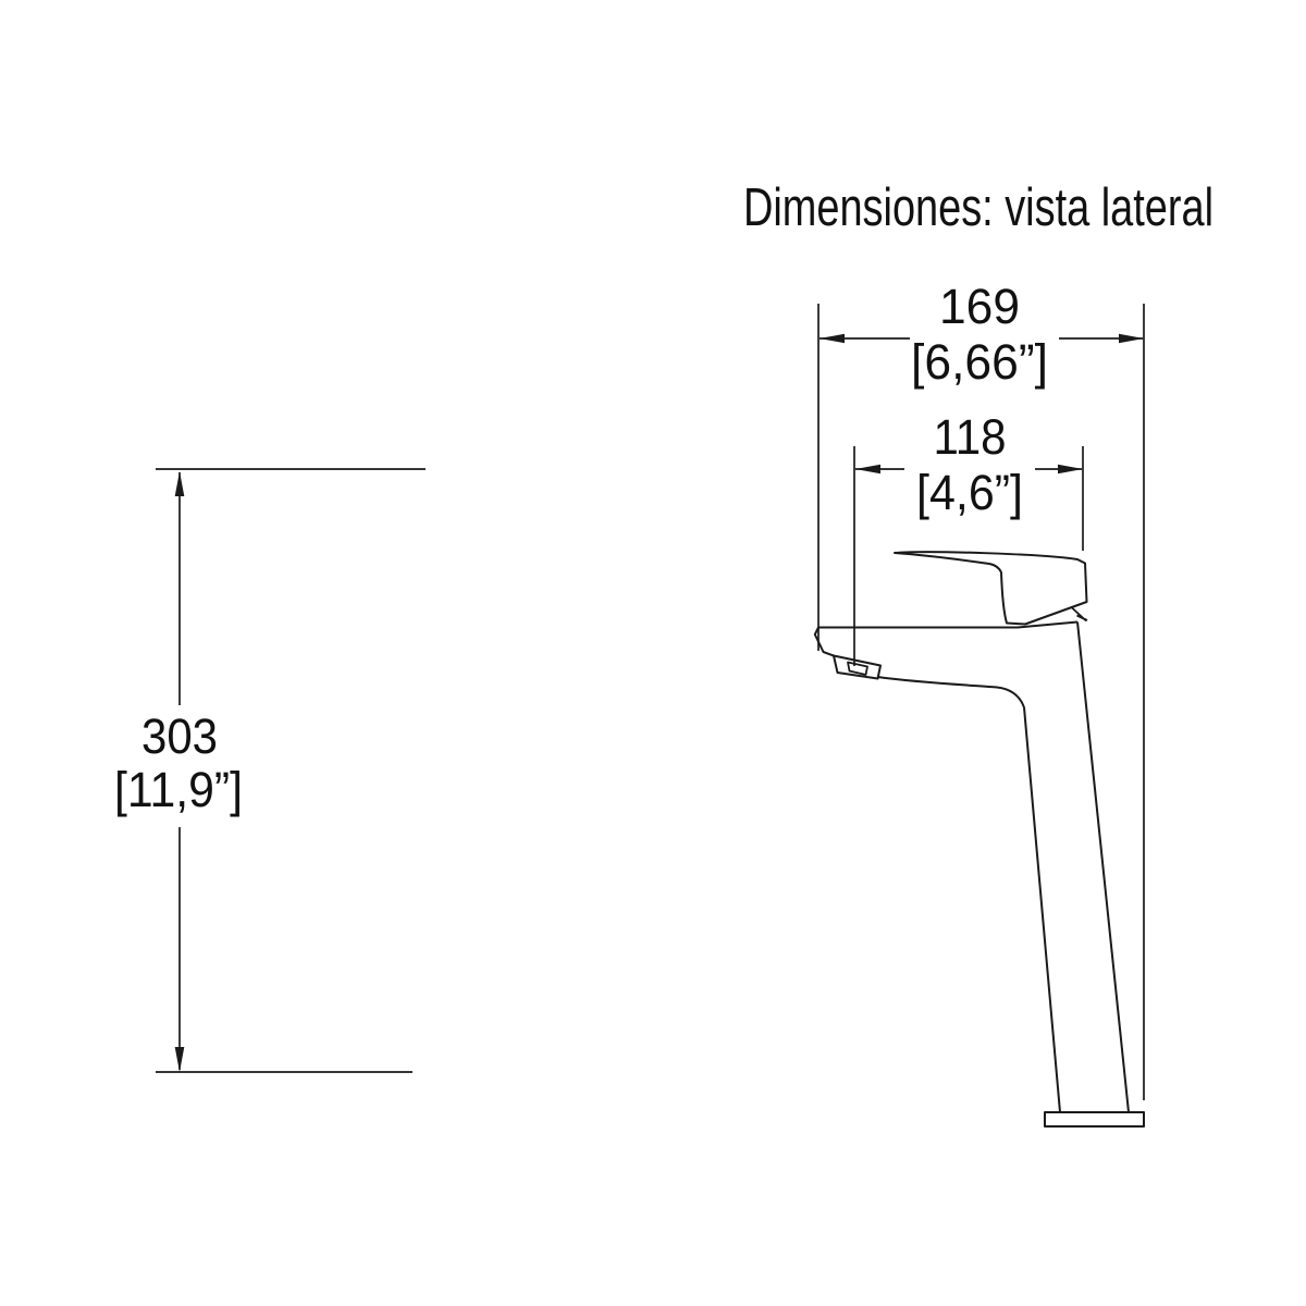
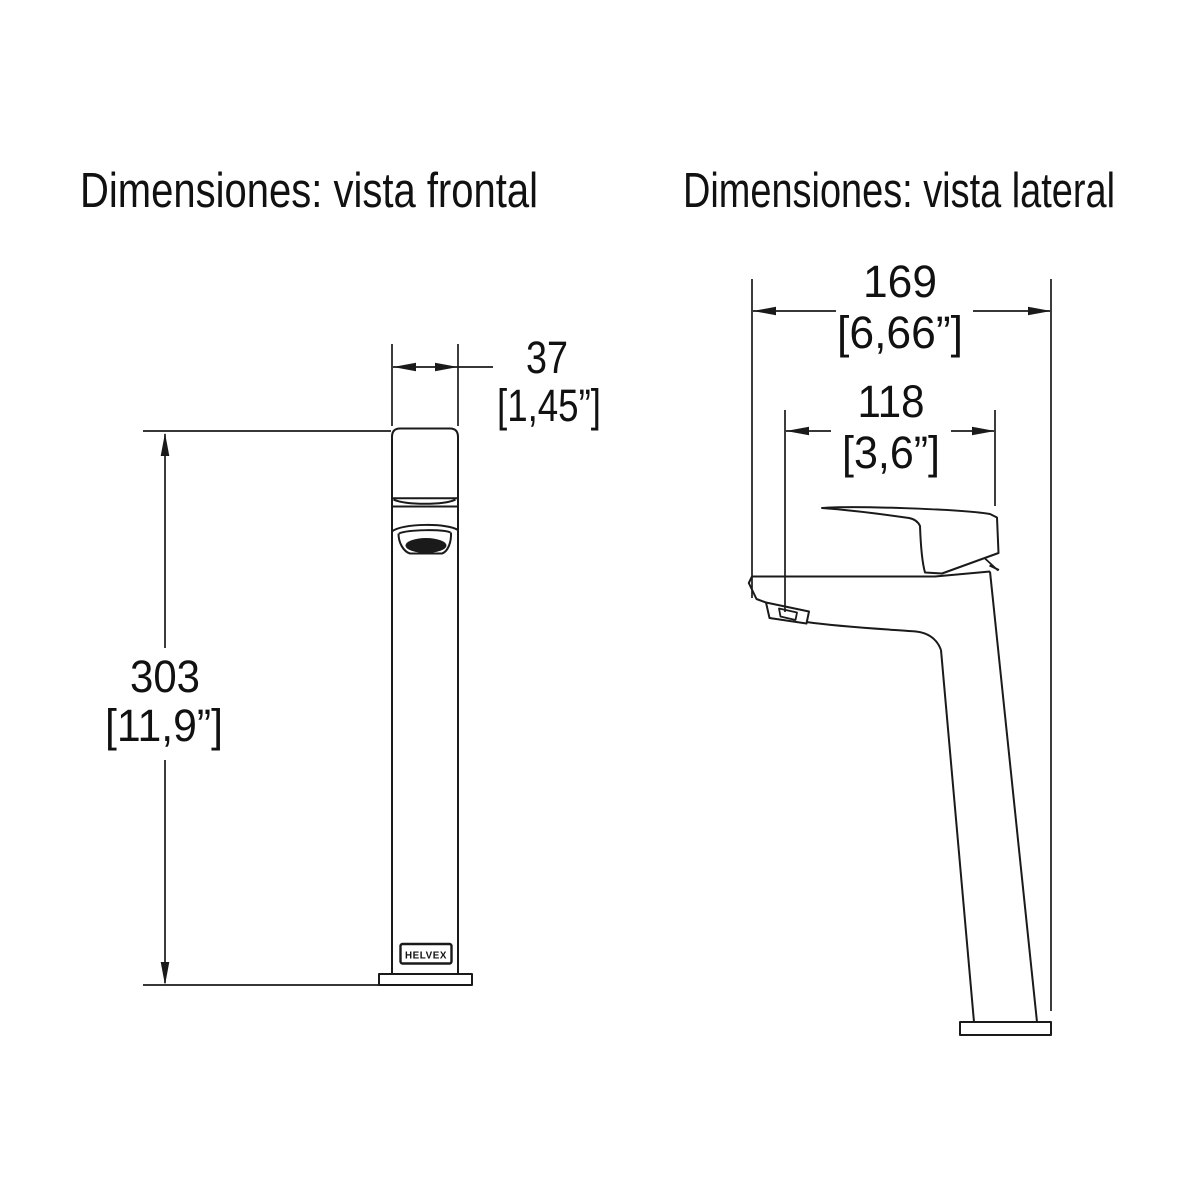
+ Dimensiones: vista frontal
+ HELVEX
  303
  [11,9”]
+ 37
+ [1,45”]
  Dimensiones: vista lateral
  169
  [6,66”]
  118
- [4,6”]
+ [3,6”]
